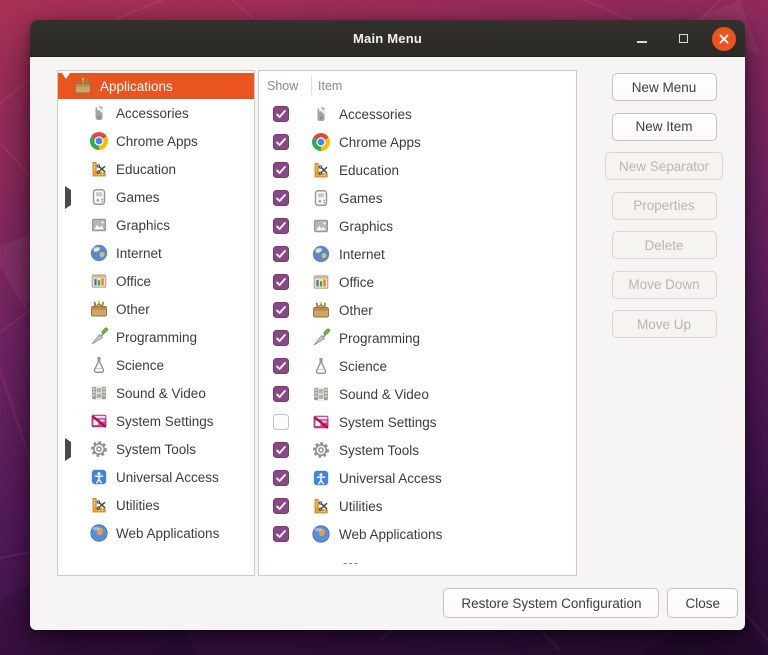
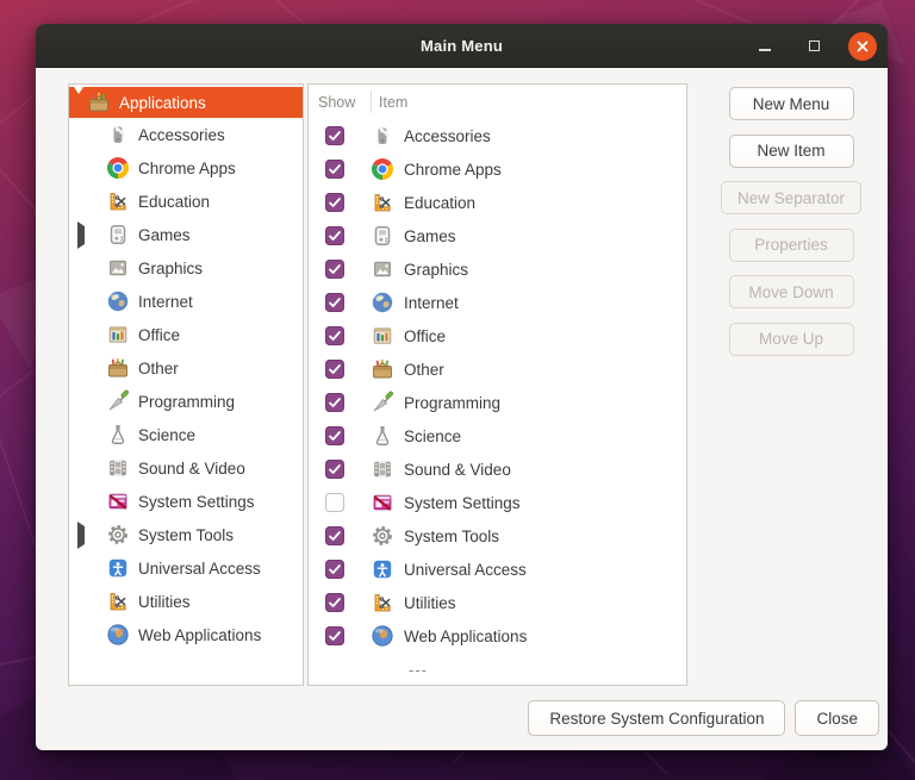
  Main Menu
  Applications
  Accessories
  Chrome Apps
  Education
  Games
  Graphics
  Internet
  Office
  Other
  Programming
  Science
  Sound & Video
  System Settings
  System Tools
  Universal Access
  Utilities
  Web Applications
  Show
  Item
  Accessories
  Chrome Apps
  Education
  Games
  Graphics
  Internet
  Office
  Other
  Programming
  Science
  Sound & Video
  System Settings
  System Tools
  Universal Access
  Utilities
  Web Applications
  ---
  New Menu
  New Item
  New Separator
  Properties
- Delete
  Move Down
  Move Up
  Restore System Configuration
  Close
